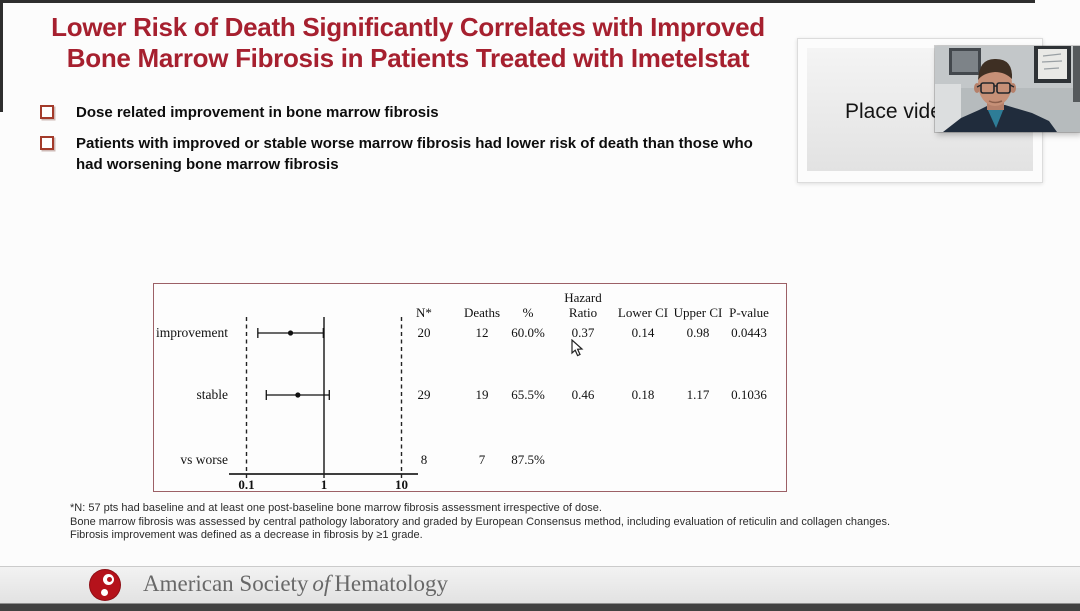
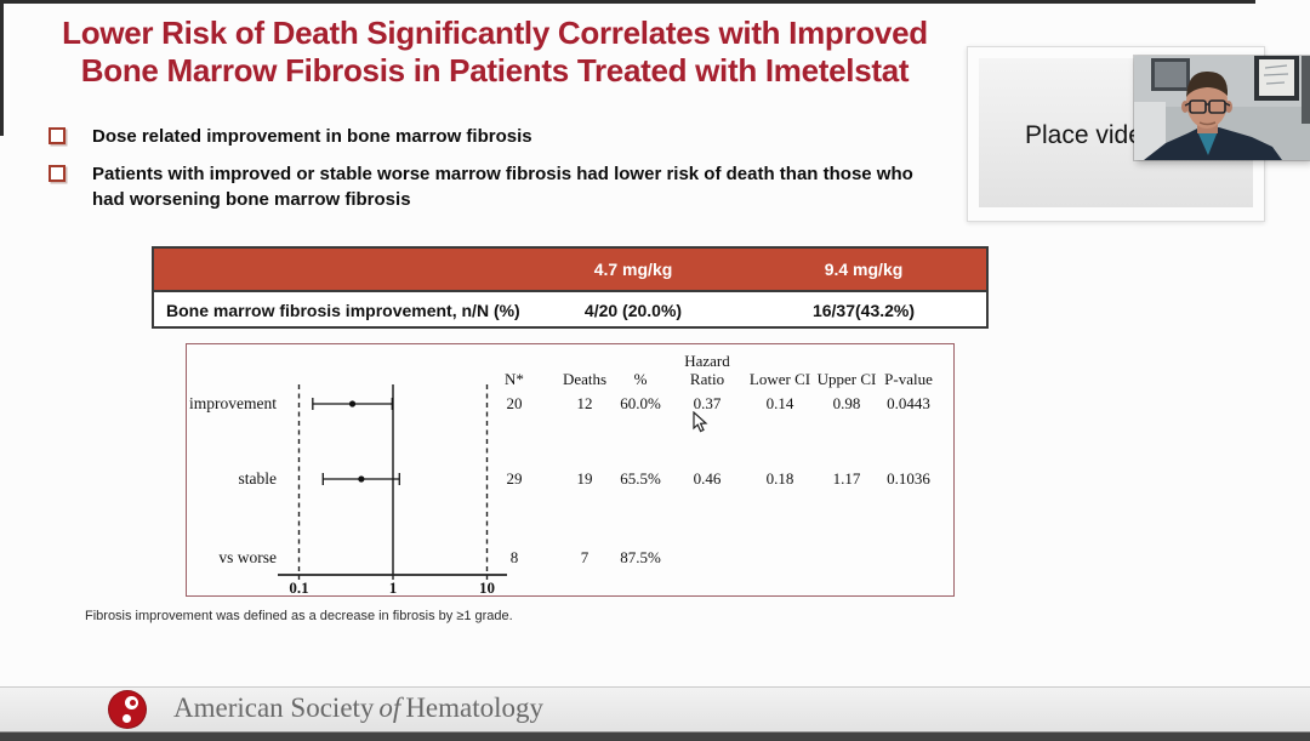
  Lower Risk of Death Significantly Correlates with Improved
  Bone Marrow Fibrosis in Patients Treated with Imetelstat
  Dose related improvement in bone marrow fibrosis
  Patients with improved or stable worse marrow fibrosis had lower risk of death than those who had worsening bone marrow fibrosis
+ 4.7 mg/kg
+ 9.4 mg/kg
+ Bone marrow fibrosis improvement, n/N (%)
+ 4/20 (20.0%)
+ 16/37(43.2%)
  0.1
  1
  10
  improvement
  stable
  vs worse
  Hazard
  N*
  Deaths
  %
  Ratio
  Lower CI
  Upper CI
  P-value
  20
  12
  60.0%
  0.37
  0.14
  0.98
  0.0443
  29
  19
  65.5%
  0.46
  0.18
  1.17
  0.1036
  8
  7
  87.5%
- *N: 57 pts had baseline and at least one post-baseline bone marrow fibrosis assessment irrespective of dose.
- Bone marrow fibrosis was assessed by central pathology laboratory and graded by European Consensus method, including evaluation of reticulin and collagen changes.
  Fibrosis improvement was defined as a decrease in fibrosis by ≥1 grade.
  American Society of Hematology
  Place vid
